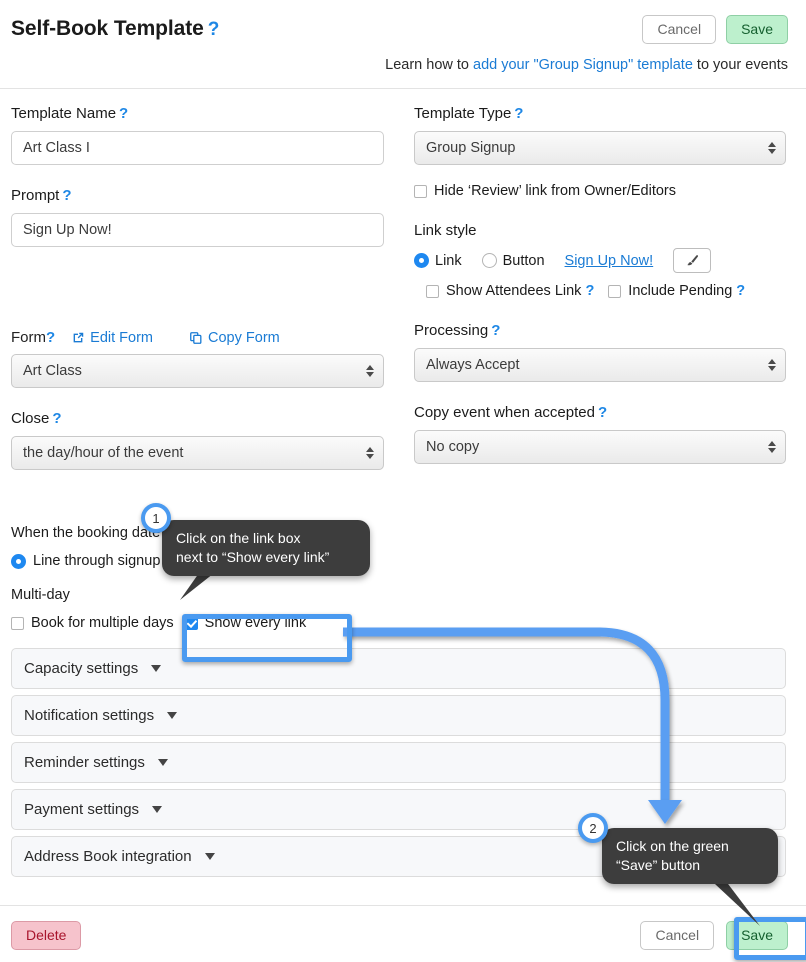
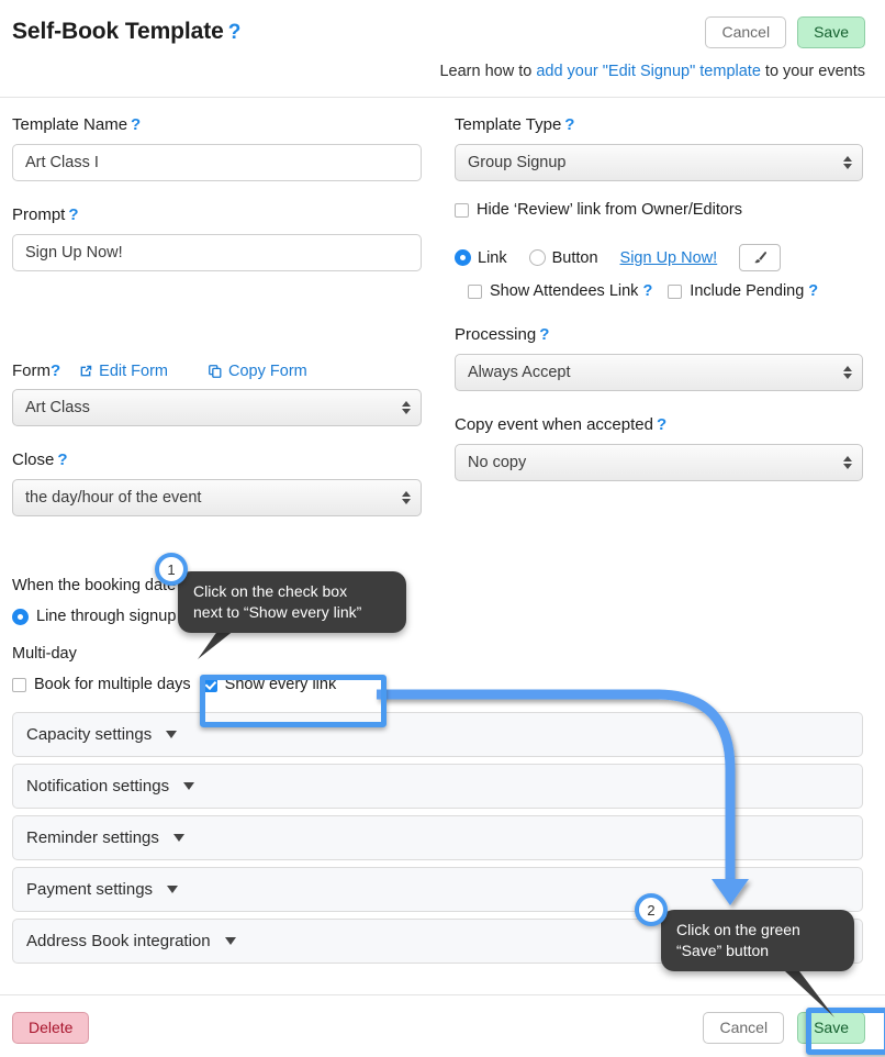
  Self-Book Template ?
  Cancel
  Save
- Learn how to add your "Group Signup" template to your events
+ Learn how to add your "Edit Signup" template to your events
  Template Name ?
  Art Class I
  Prompt ?
  Sign Up Now!
  Form
  ?
  Edit Form
  Copy Form
  Art Class
  Close ?
  the day/hour of the event
  Template Type ?
  Group Signup
  Hide ‘Review’ link from Owner/Editors
- Link style
  Link
  Button
  Sign Up Now!
  Show Attendees Link
  ?
  Include Pending
  ?
  Processing ?
  Always Accept
  Copy event when accepted ?
  No copy
  When the booking date
  Multi-day
  Book for multiple days
  Show every link
  Capacity settings
  Notification settings
  Reminder settings
  Payment settings
  Address Book integration
  Delete
  Cancel
  Save
- Click on the link box
+ Click on the check box
  next to “Show every link”
  1
  Click on the green
  “Save” button
  2
